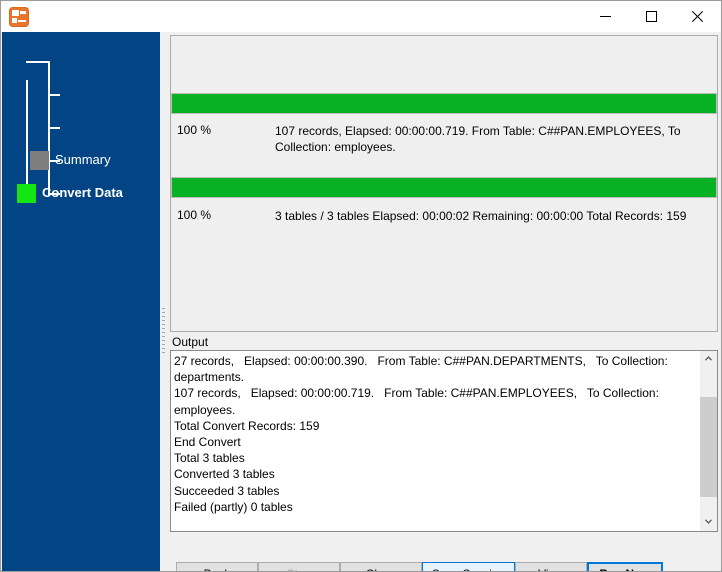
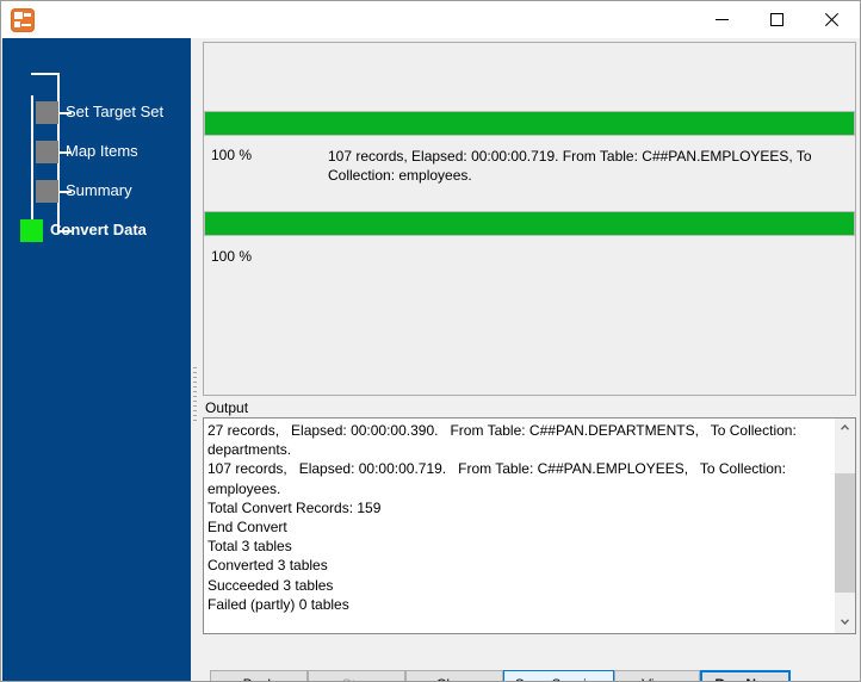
+ Set Target Set
+ Map Items
  Summary
  Convert Data
  100 %
  107 records, Elapsed: 00:00:00.719. From Table: C##PAN.EMPLOYEES, To Collection: employees.
  100 %
- 3 tables / 3 tables Elapsed: 00:00:02 Remaining: 00:00:00 Total Records: 159
  Output
  27 records, Elapsed: 00:00:00.390. From Table: C##PAN.DEPARTMENTS, To Collection: departments.
  107 records, Elapsed: 00:00:00.719. From Table: C##PAN.EMPLOYEES, To Collection: employees.
  Total Convert Records: 159
  End Convert
  Total 3 tables
  Converted 3 tables
  Succeeded 3 tables
  Failed (partly) 0 tables
